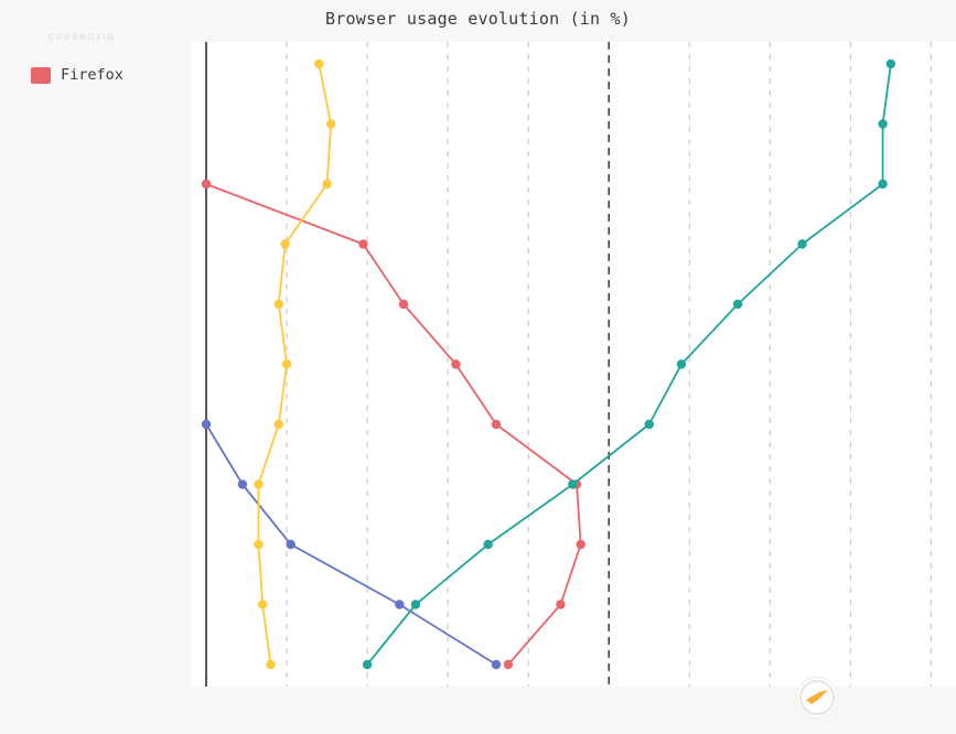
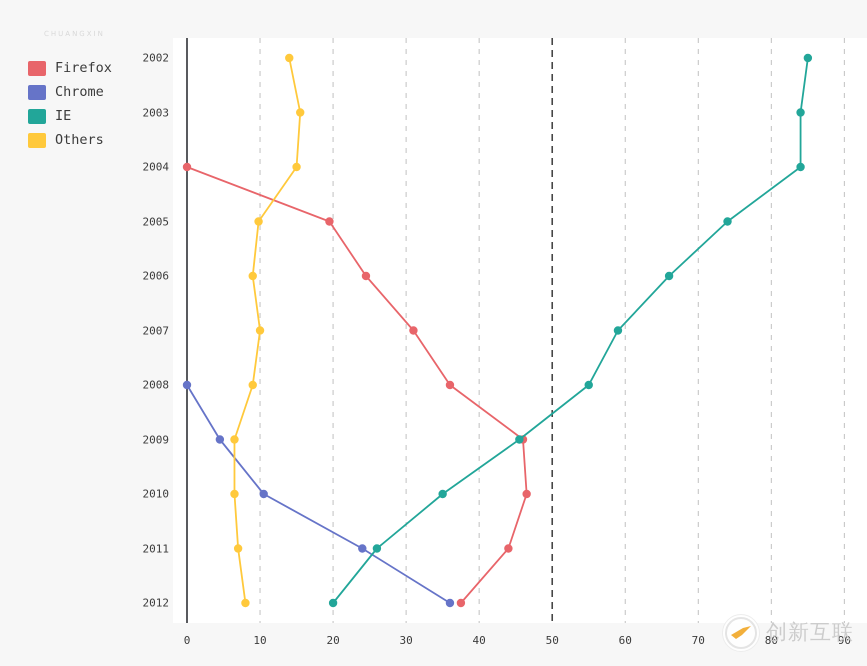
- Browser usage evolution (in %)
  Firefox
+ Chrome
+ IE
+ Others
+ 2002
+ 2003
+ 2004
+ 2005
+ 2006
+ 2007
+ 2008
+ 2009
+ 2010
+ 2011
+ 2012
+ 0
+ 10
+ 20
+ 30
+ 40
+ 50
+ 60
+ 70
+ 80
+ 90
+ 创新互联
  CHUANGXIN
